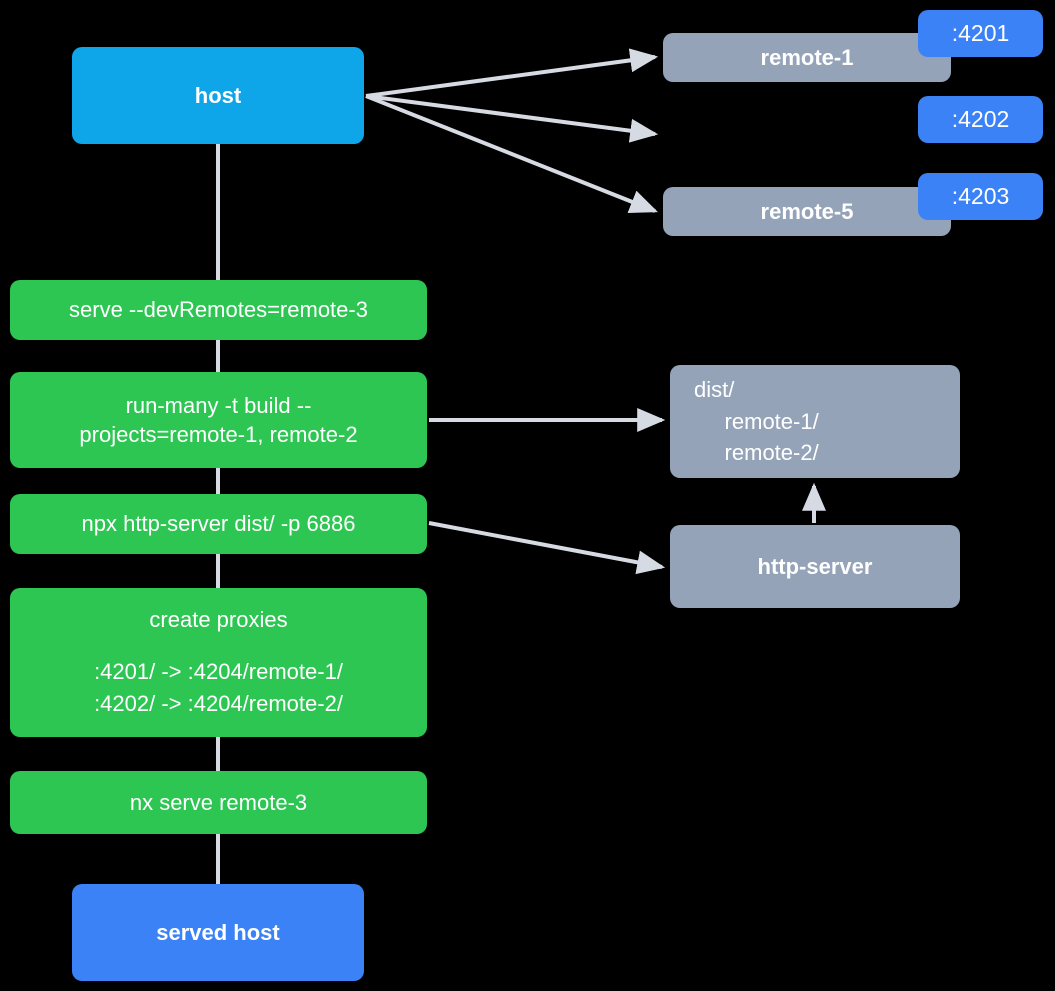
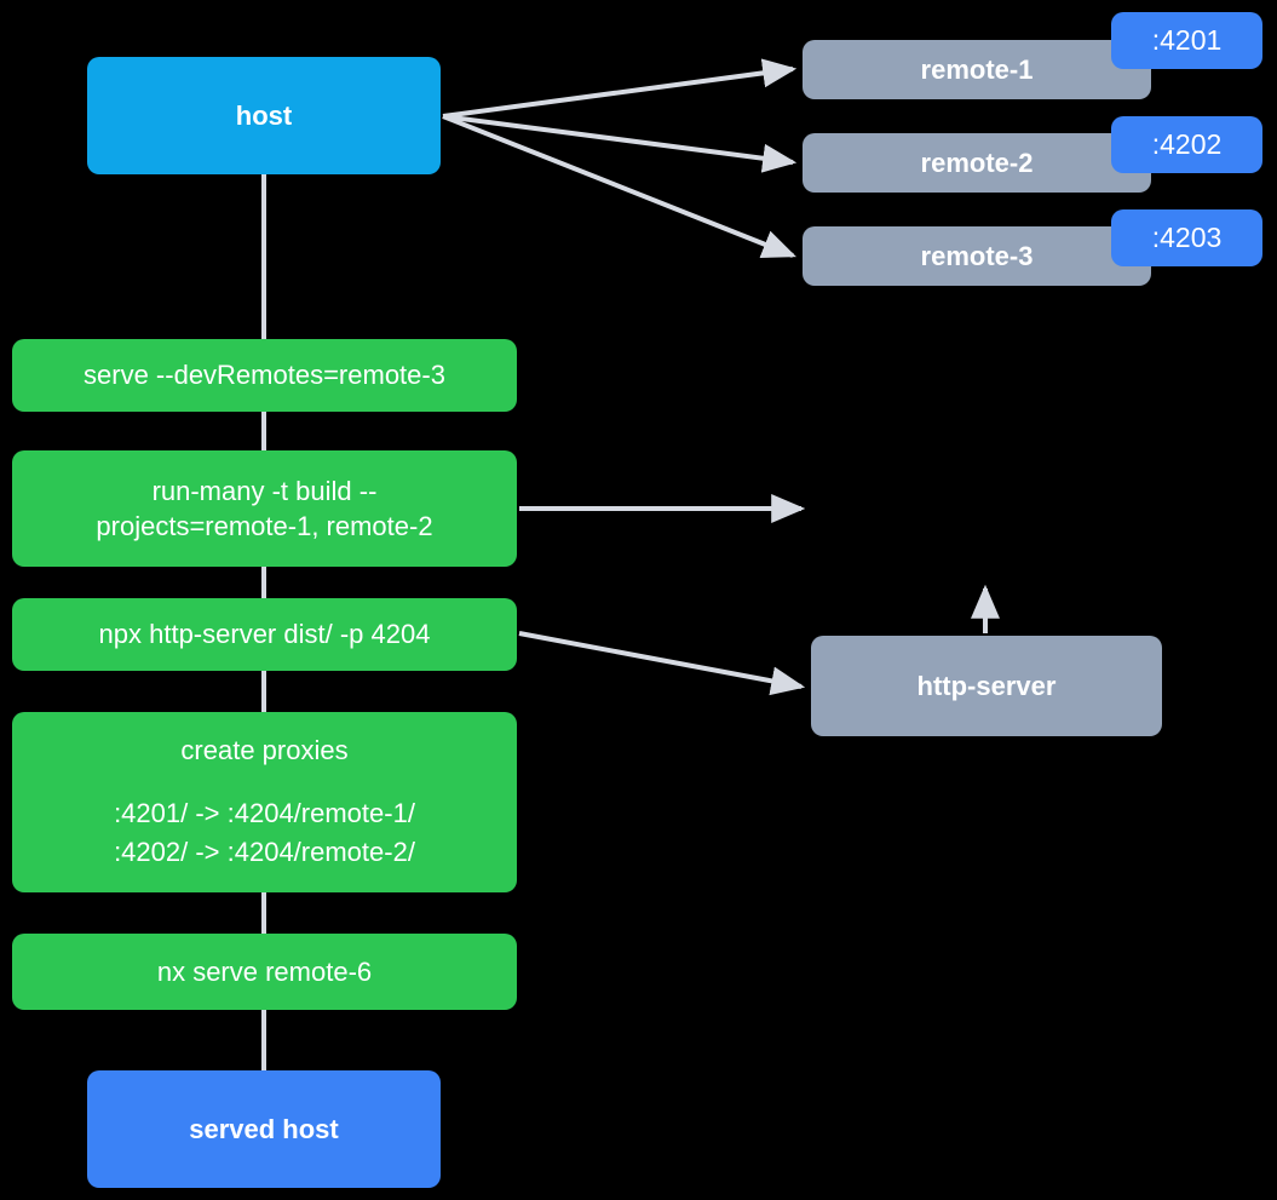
  host
  remote-1
  :4201
+ remote-2
  :4202
- remote-5
+ remote-3
  :4203
  serve --devRemotes=remote-3
  run-many -t build --
  projects=remote-1, remote-2
- npx http-server dist/ -p 6886
+ npx http-server dist/ -p 4204
  create proxies
  :4201/ -> :4204/remote-1/
  :4202/ -> :4204/remote-2/
- nx serve remote-3
+ nx serve remote-6
  served host
- dist/
- remote-1/
- remote-2/
  http-server
